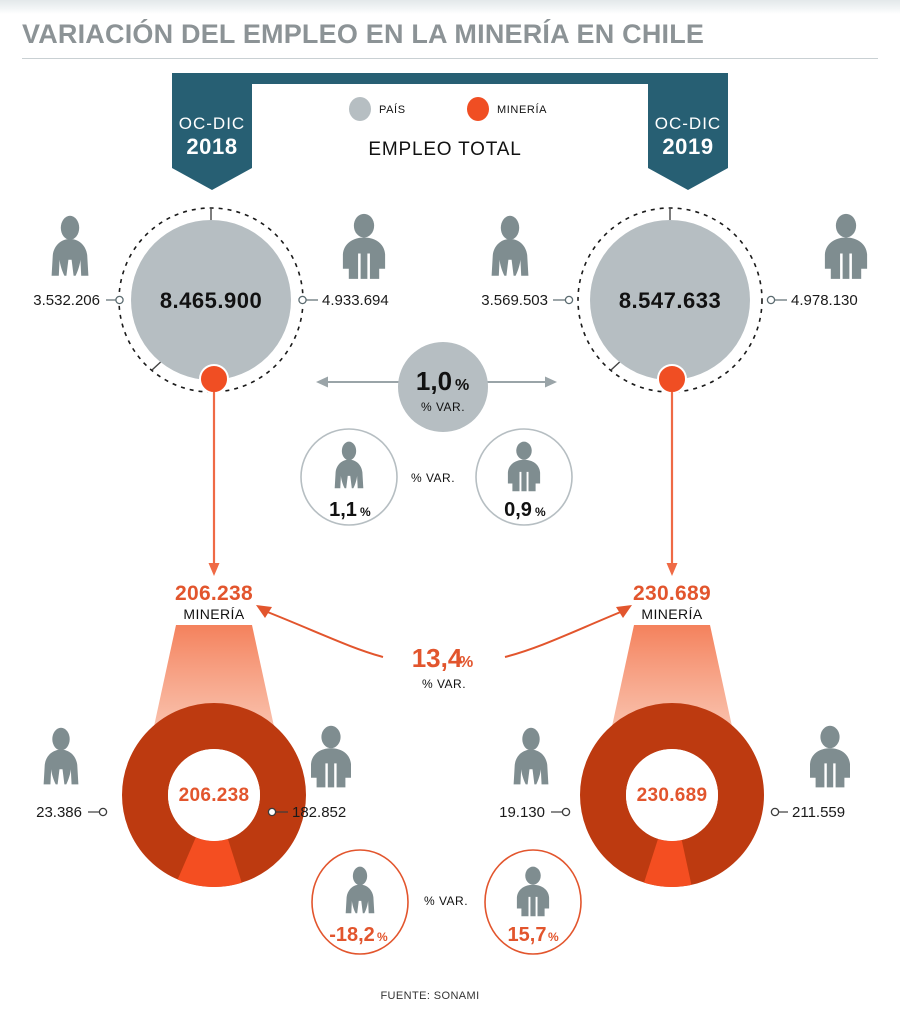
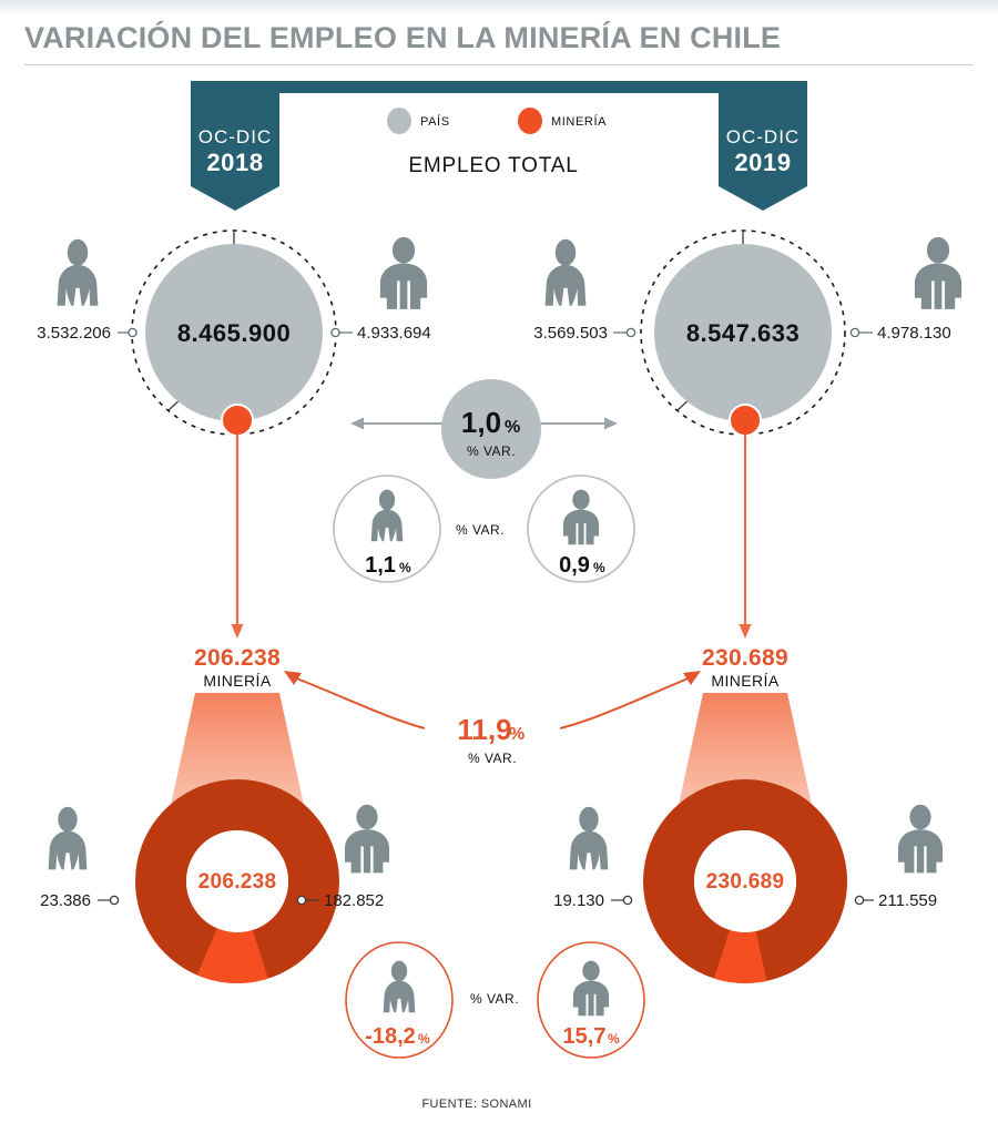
  VARIACIÓN DEL EMPLEO EN LA MINERÍA EN CHILE
  OC-DIC
  2018
  OC-DIC
  2019
  PAÍS
  MINERÍA
  EMPLEO TOTAL
  8.465.900
  3.532.206
  4.933.694
  8.547.633
  3.569.503
  4.978.130
  1,0
  %
  % VAR.
  1,1
  %
  % VAR.
  0,9
  %
  206.238
  MINERÍA
  230.689
  MINERÍA
- 13,4
+ 11,9
  %
  % VAR.
  206.238
  23.386
  182.852
  230.689
  19.130
  211.559
  -18,2
  %
  % VAR.
  15,7
  %
  FUENTE: SONAMI
